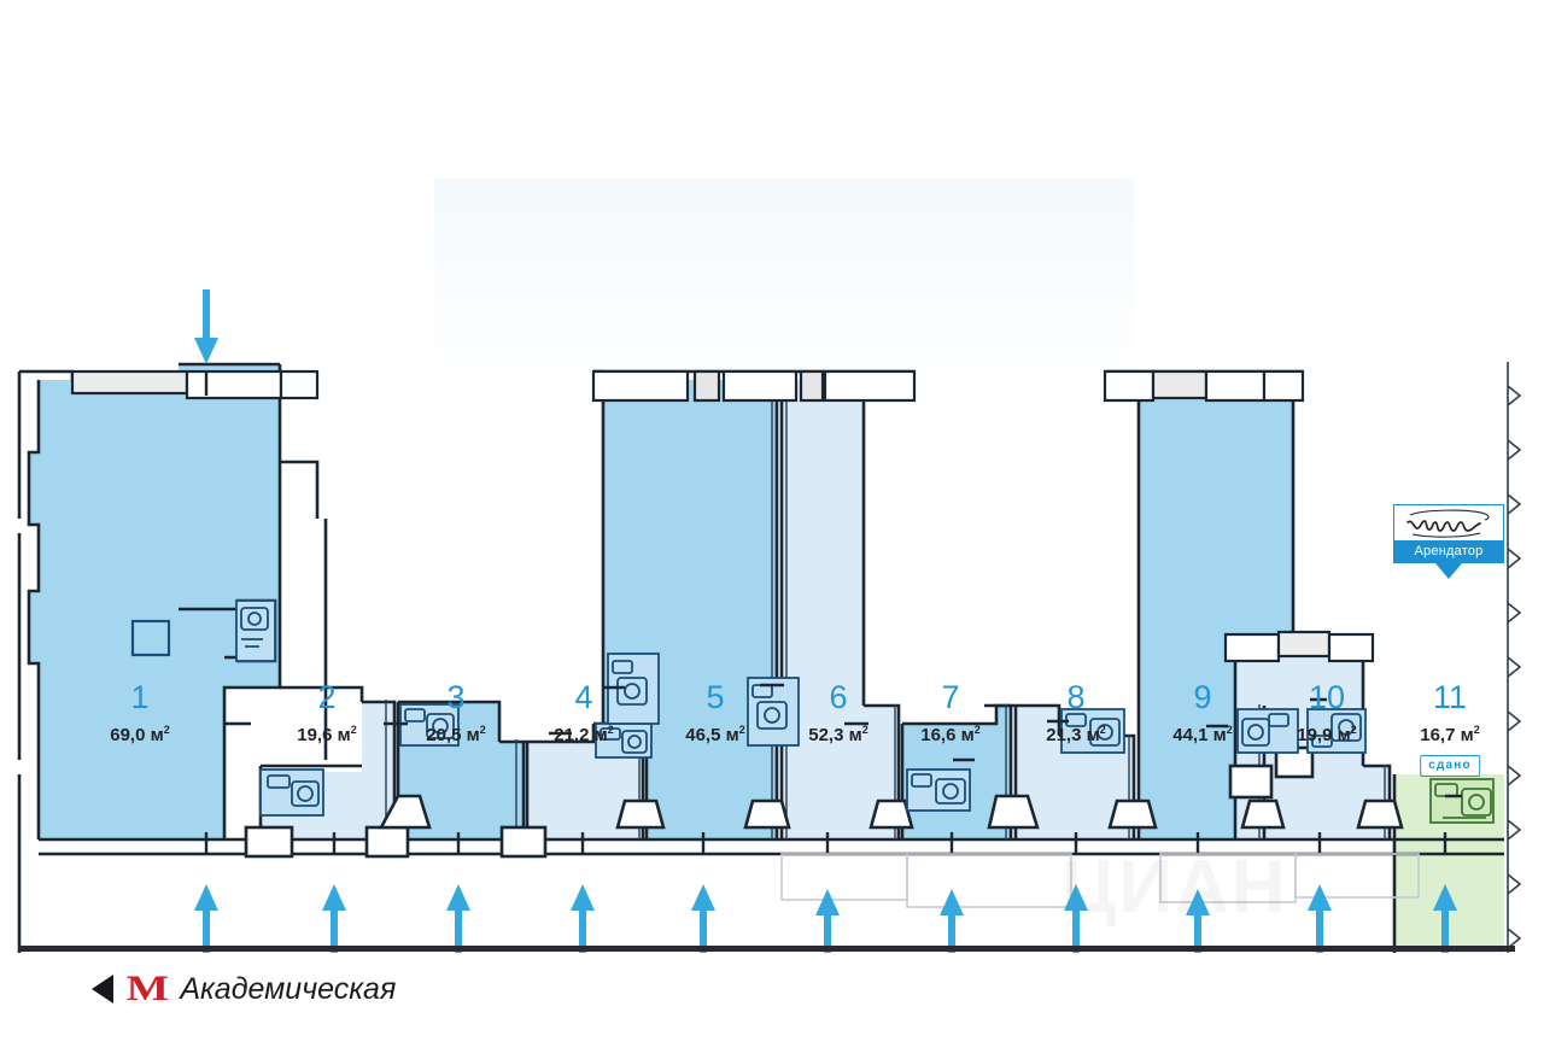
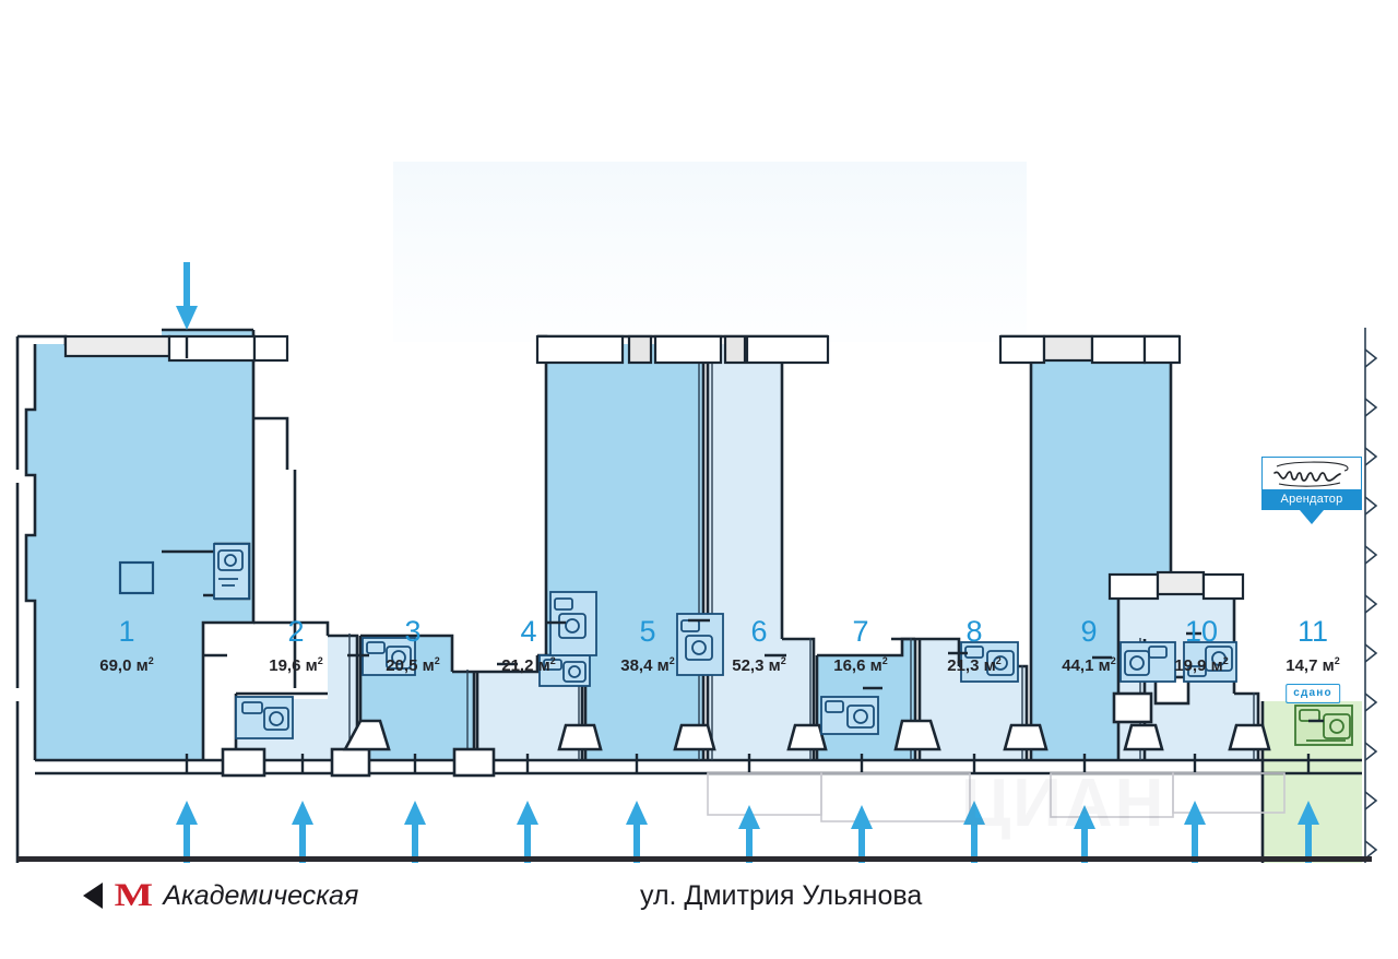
  1
  69,0 м2
  2
  19,6 м2
  3
  20,5 м2
  4
  21,2 м2
  5
- 46,5 м2
+ 38,4 м2
  6
  52,3 м2
  7
  16,6 м2
  8
  21,3 м2
  9
  44,1 м2
  10
  19,9 м2
  11
- 16,7 м2
+ 14,7 м2
  сдано
  Арендатор
  ЦИАН
  М
  Академическая
+ ул. Дмитрия Ульянова
